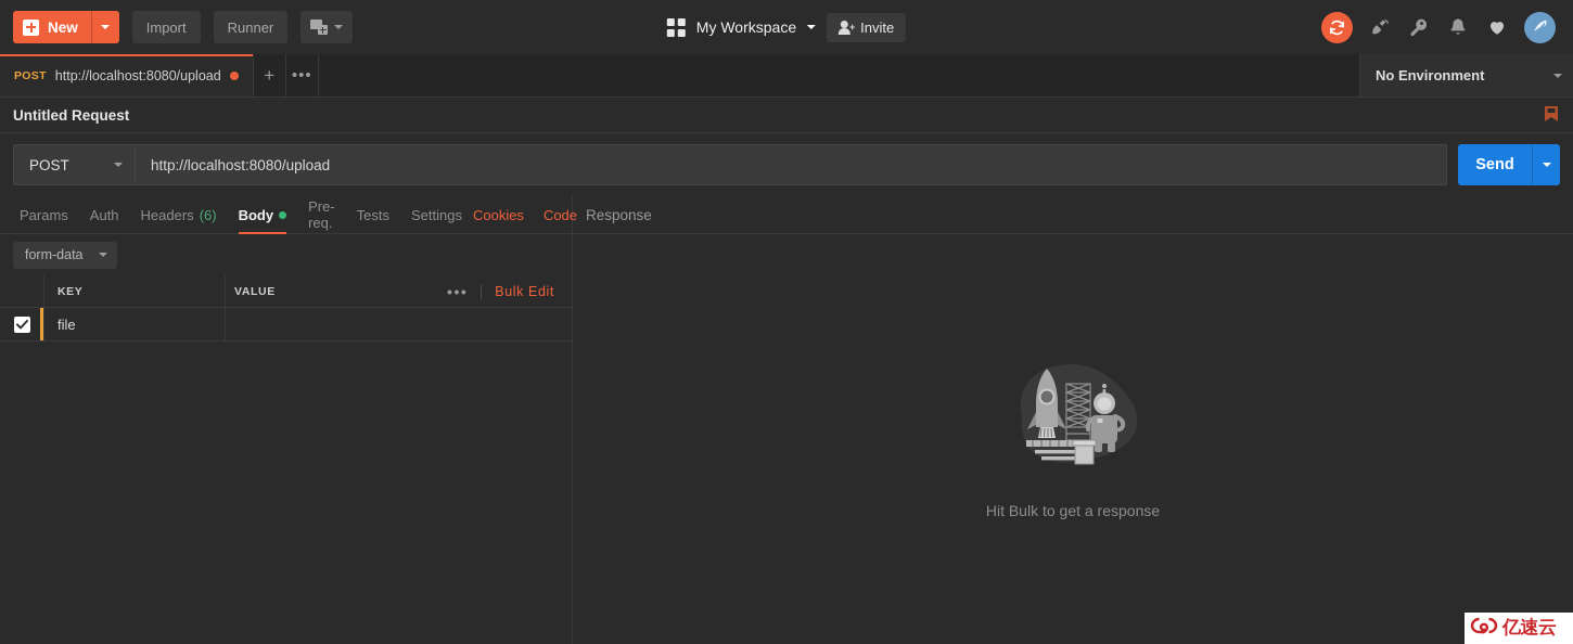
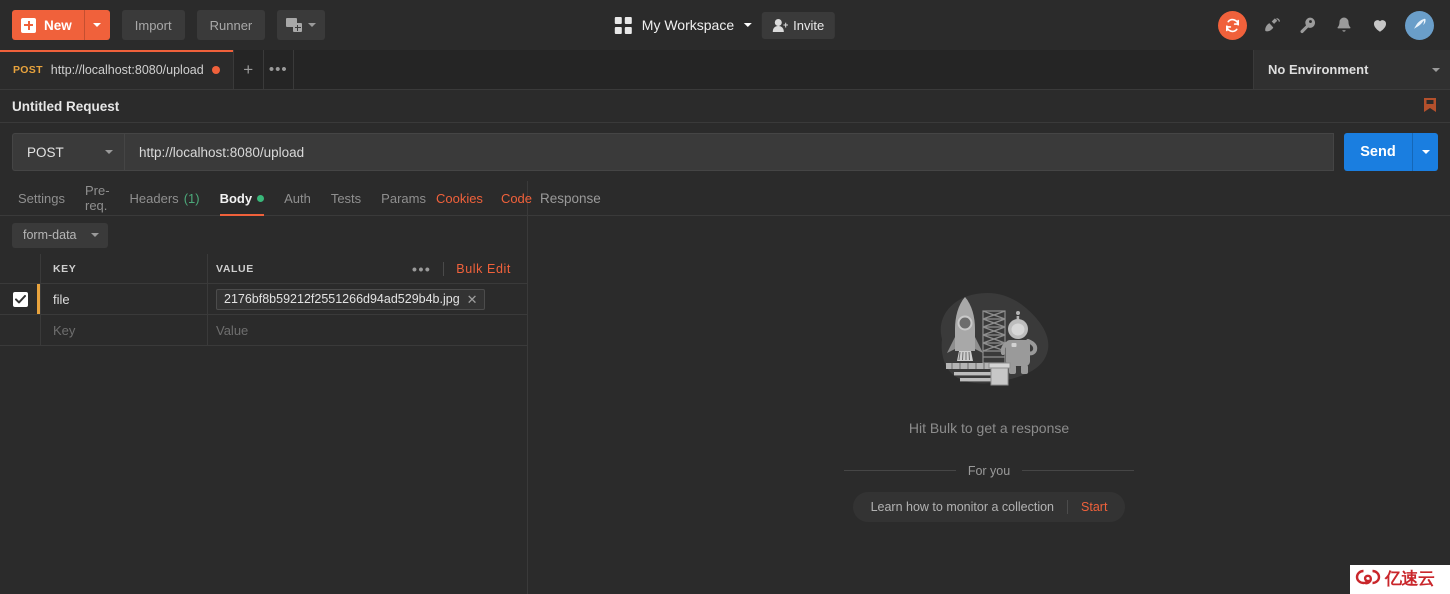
  New
  Import
  Runner
  My Workspace
  +
  Invite
  POST
  http://localhost:8080/upload
  +
  •••
  No Environment
  Untitled Request
  POST
  http://localhost:8080/upload
  Send
- Params
+ Settings
- Auth
+ Pre-req.
  Headers
- (6)
+ (1)
  Body
- Pre-req.
+ Auth
  Tests
- Settings
+ Params
  Cookies
  Code
  form-data
  KEY
  VALUE
  •••
  Bulk Edit
  file
+ 2176bf8b59212f2551266d94ad529b4b.jpg
+ ✕
+ Key
+ Value
  Response
  Hit Bulk to get a response
+ For you
+ Learn how to monitor a collection
+ Start
  亿速云
